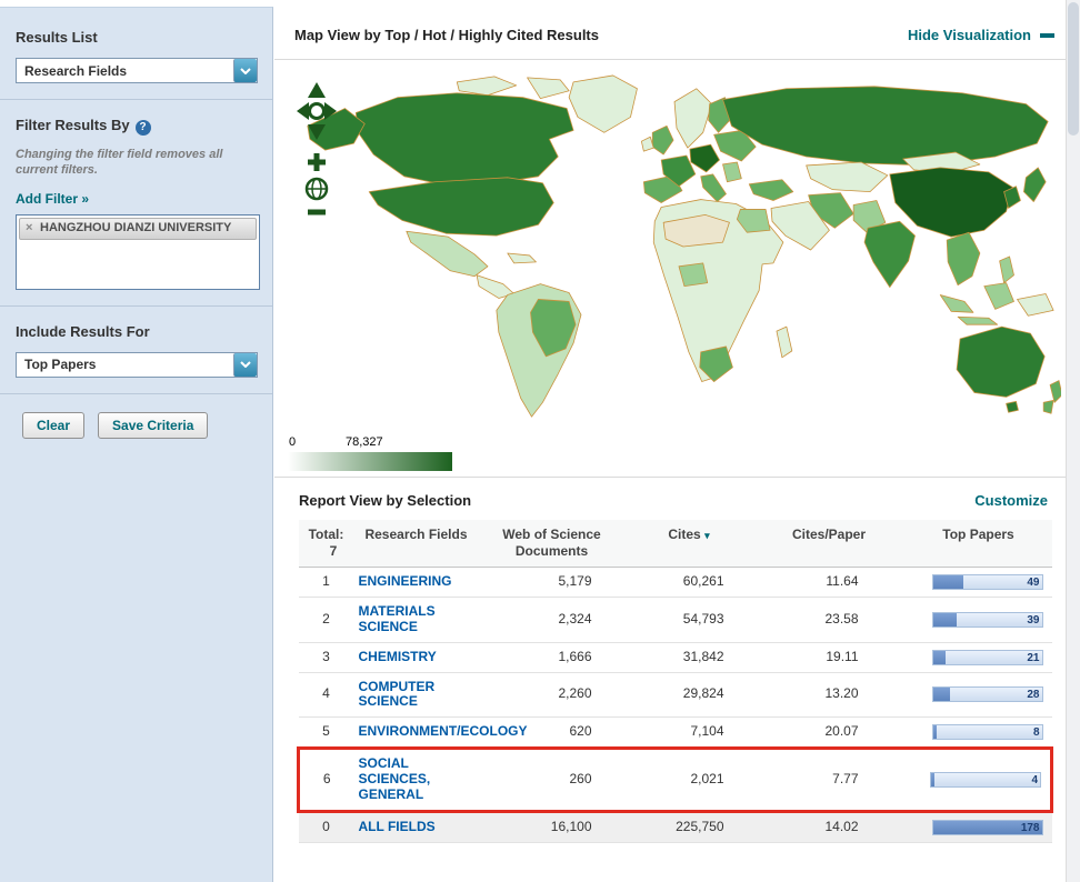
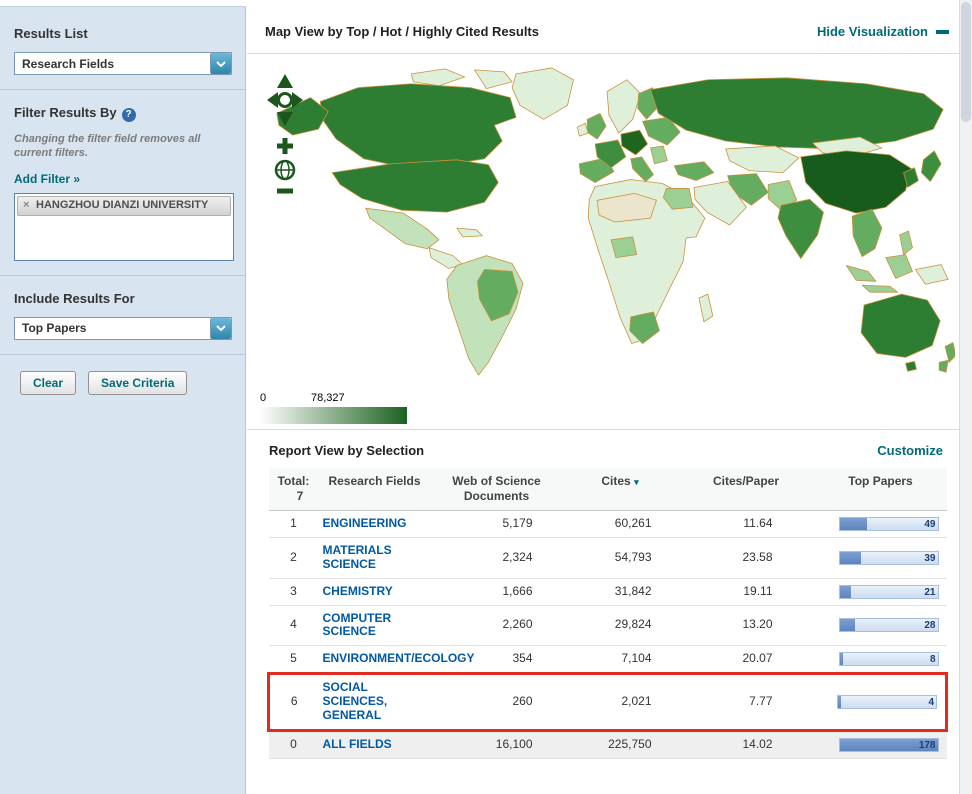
  Results List
  Research Fields
  Filter Results By ?
  Changing the filter field removes all current filters.
  Add Filter »
  ×
  HANGZHOU DIANZI UNIVERSITY
  Include Results For
  Top Papers
  Clear
  Save Criteria
  Map View by Top / Hot / Highly Cited Results
  Hide Visualization
  0
  78,327
  Report View by Selection
  Customize
  Total: 7	Research Fields	Web of Science Documents	Cites ▾	Cites/Paper	Top Papers
  1	ENGINEERING	5,179	60,261	11.64	49
  2	MATERIALS SCIENCE	2,324	54,793	23.58	39
  3	CHEMISTRY	1,666	31,842	19.11	21
  4	COMPUTER SCIENCE	2,260	29,824	13.20	28
- 5	ENVIRONMENT/ECOLOGY	620	7,104	20.07	8
+ 5	ENVIRONMENT/ECOLOGY	354	7,104	20.07	8
  6	SOCIAL SCIENCES, GENERAL	260	2,021	7.77	4
  0	ALL FIELDS	16,100	225,750	14.02	178
